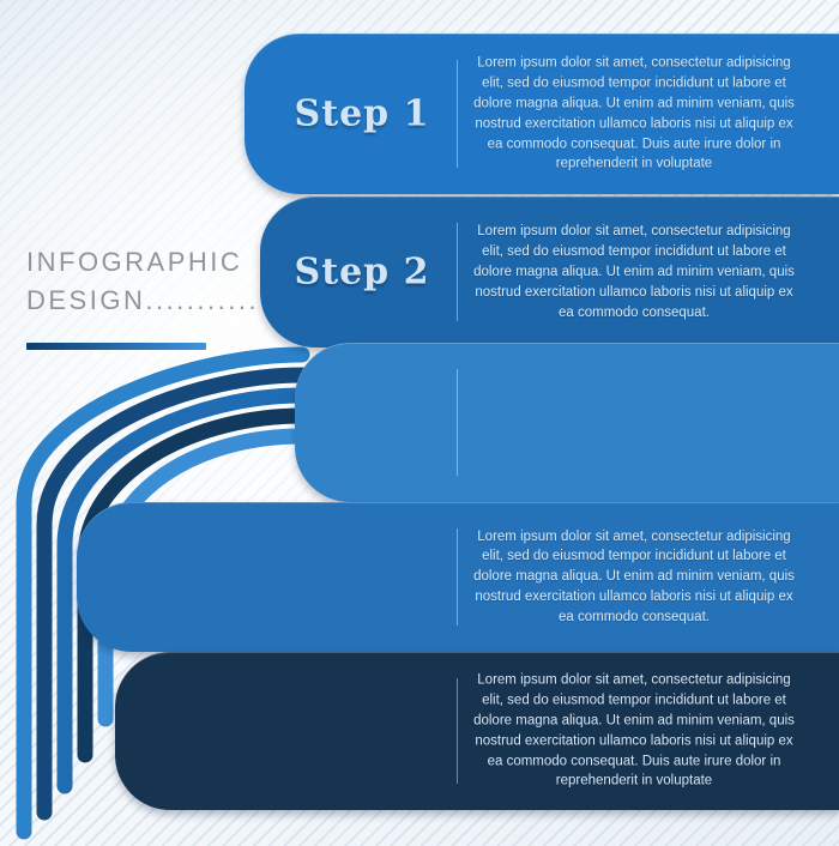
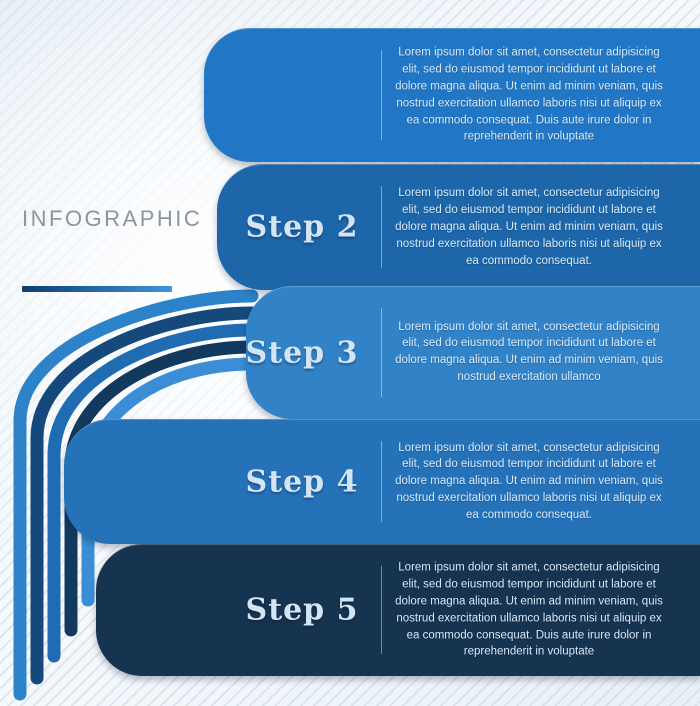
  INFOGRAPHIC
- DESIGN...........
- Step 1
  Lorem ipsum dolor sit amet, consectetur adipisicing elit, sed do eiusmod tempor incididunt ut labore et dolore magna aliqua. Ut enim ad minim veniam, quis nostrud exercitation ullamco laboris nisi ut aliquip ex ea commodo consequat. Duis aute irure dolor in reprehenderit in voluptate
  Step 2
  Lorem ipsum dolor sit amet, consectetur adipisicing elit, sed do eiusmod tempor incididunt ut labore et dolore magna aliqua. Ut enim ad minim veniam, quis nostrud exercitation ullamco laboris nisi ut aliquip ex ea commodo consequat.
+ Step 3
+ Lorem ipsum dolor sit amet, consectetur adipisicing elit, sed do eiusmod tempor incididunt ut labore et dolore magna aliqua. Ut enim ad minim veniam, quis nostrud exercitation ullamco
+ Step 4
  Lorem ipsum dolor sit amet, consectetur adipisicing elit, sed do eiusmod tempor incididunt ut labore et dolore magna aliqua. Ut enim ad minim veniam, quis nostrud exercitation ullamco laboris nisi ut aliquip ex ea commodo consequat.
+ Step 5
  Lorem ipsum dolor sit amet, consectetur adipisicing elit, sed do eiusmod tempor incididunt ut labore et dolore magna aliqua. Ut enim ad minim veniam, quis nostrud exercitation ullamco laboris nisi ut aliquip ex ea commodo consequat. Duis aute irure dolor in reprehenderit in voluptate
